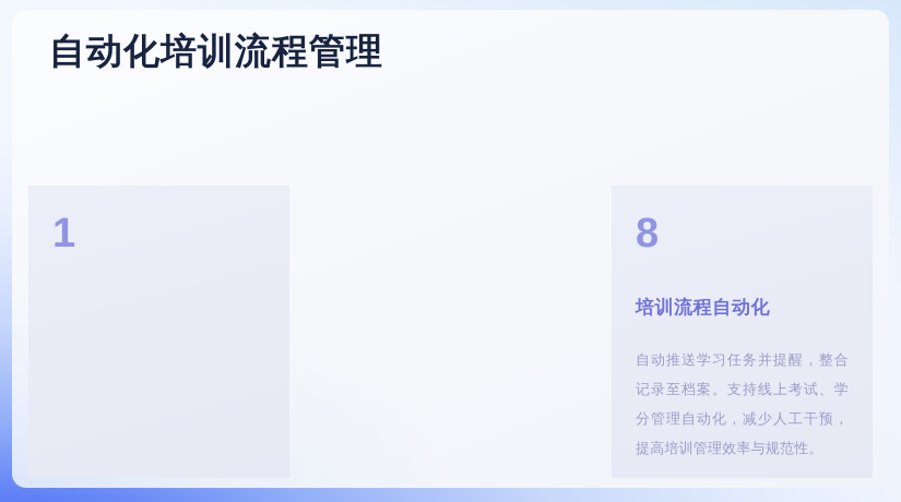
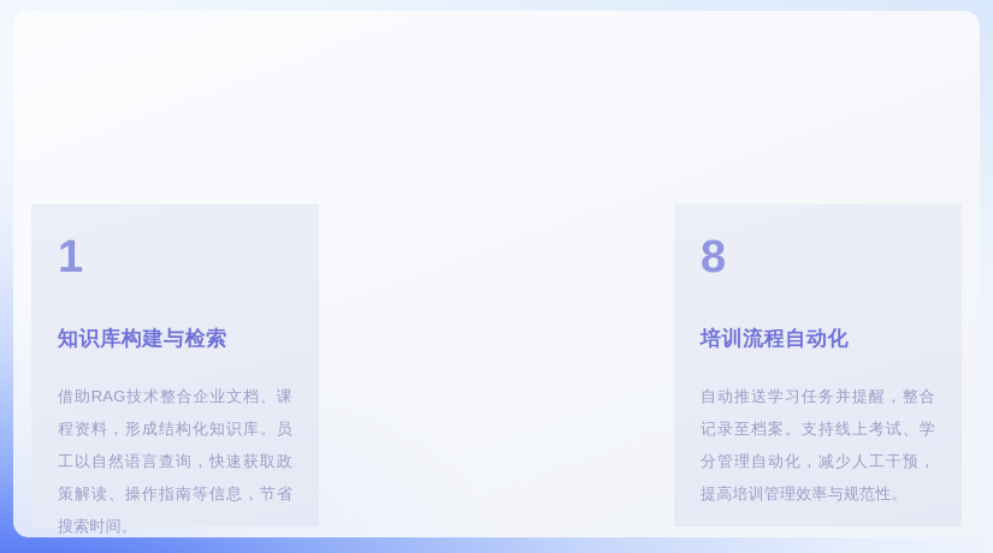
- 自动化培训流程管理
  1
+ 知识库构建与检索
+ 借助RAG技术整合企业文档、课程资料，形成结构化知识库。员工以自然语言查询，快速获取政策解读、操作指南等信息，节省搜索时间。
  8
  培训流程自动化
  自动推送学习任务并提醒，整合记录至档案。支持线上考试、学分管理自动化，减少人工干预，提高培训管理效率与规范性。
